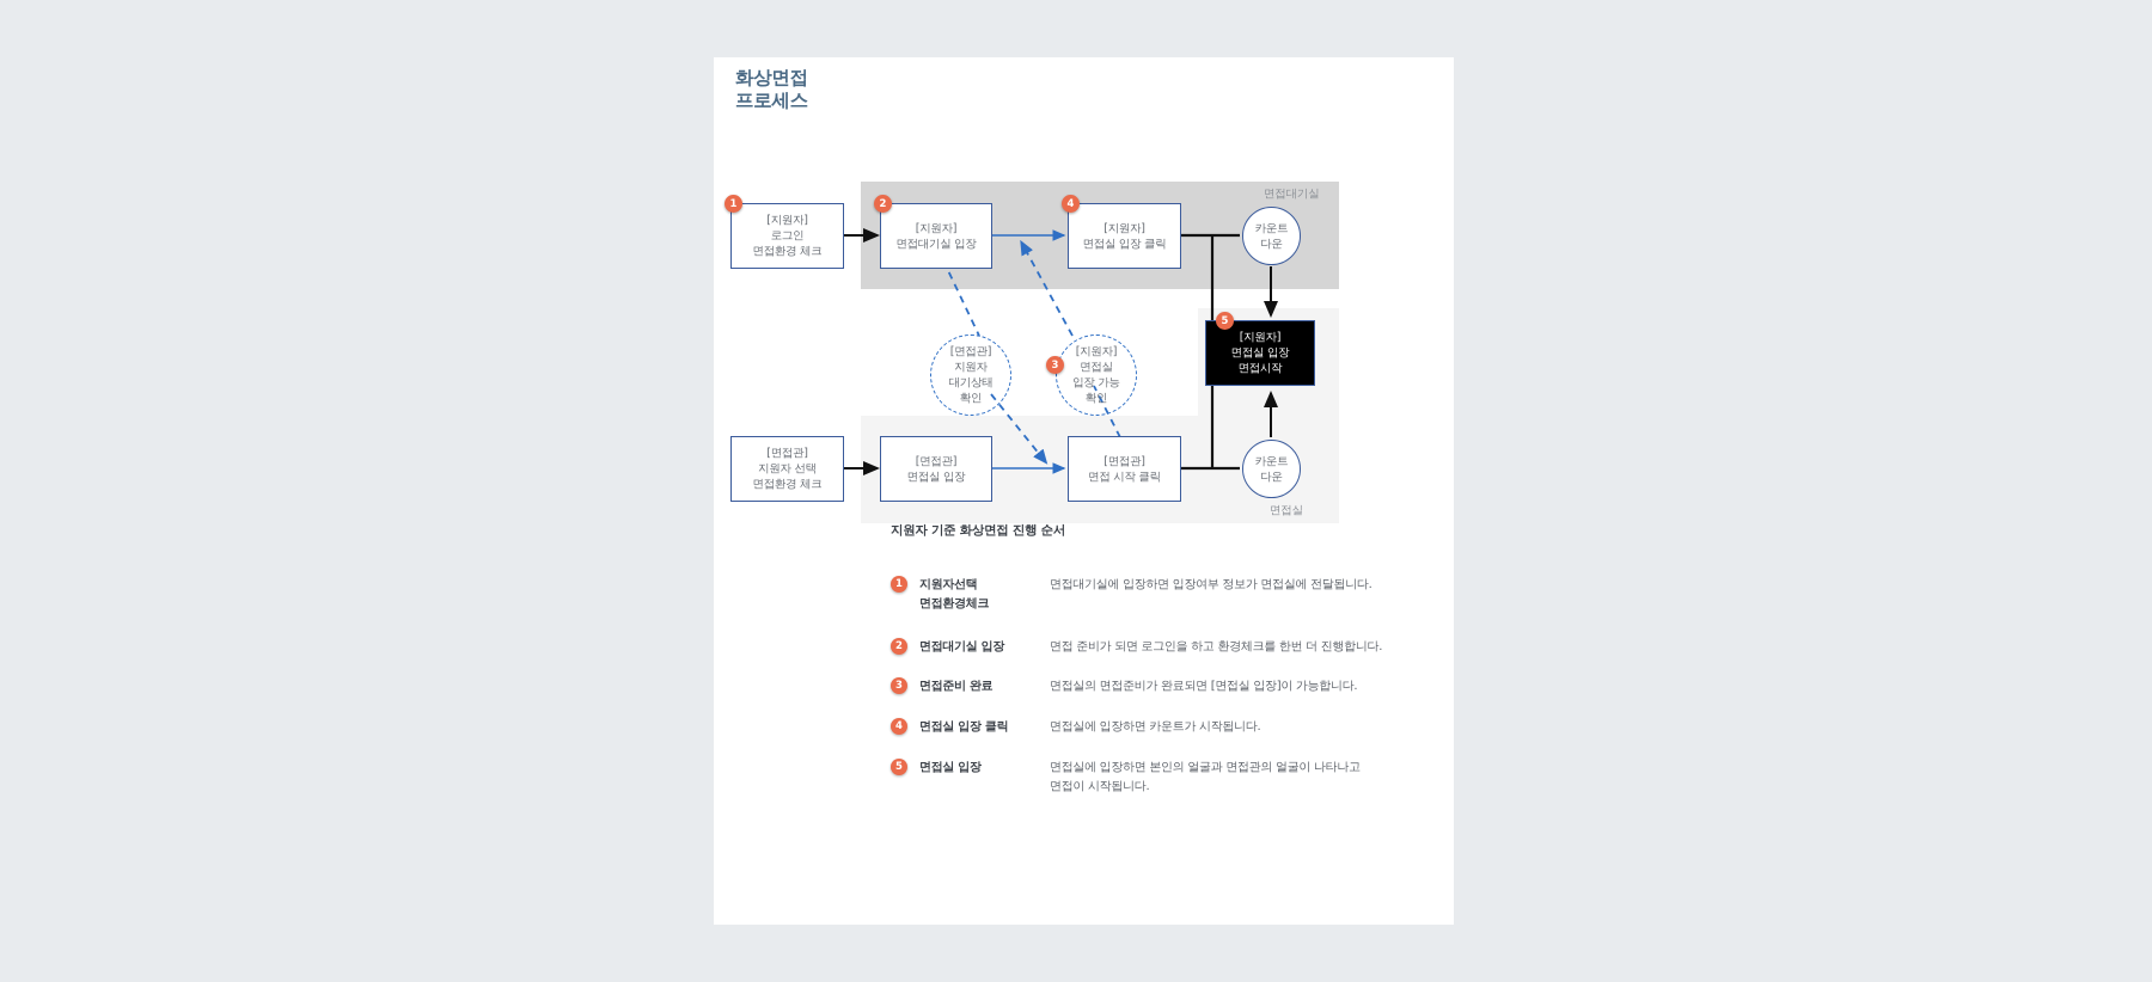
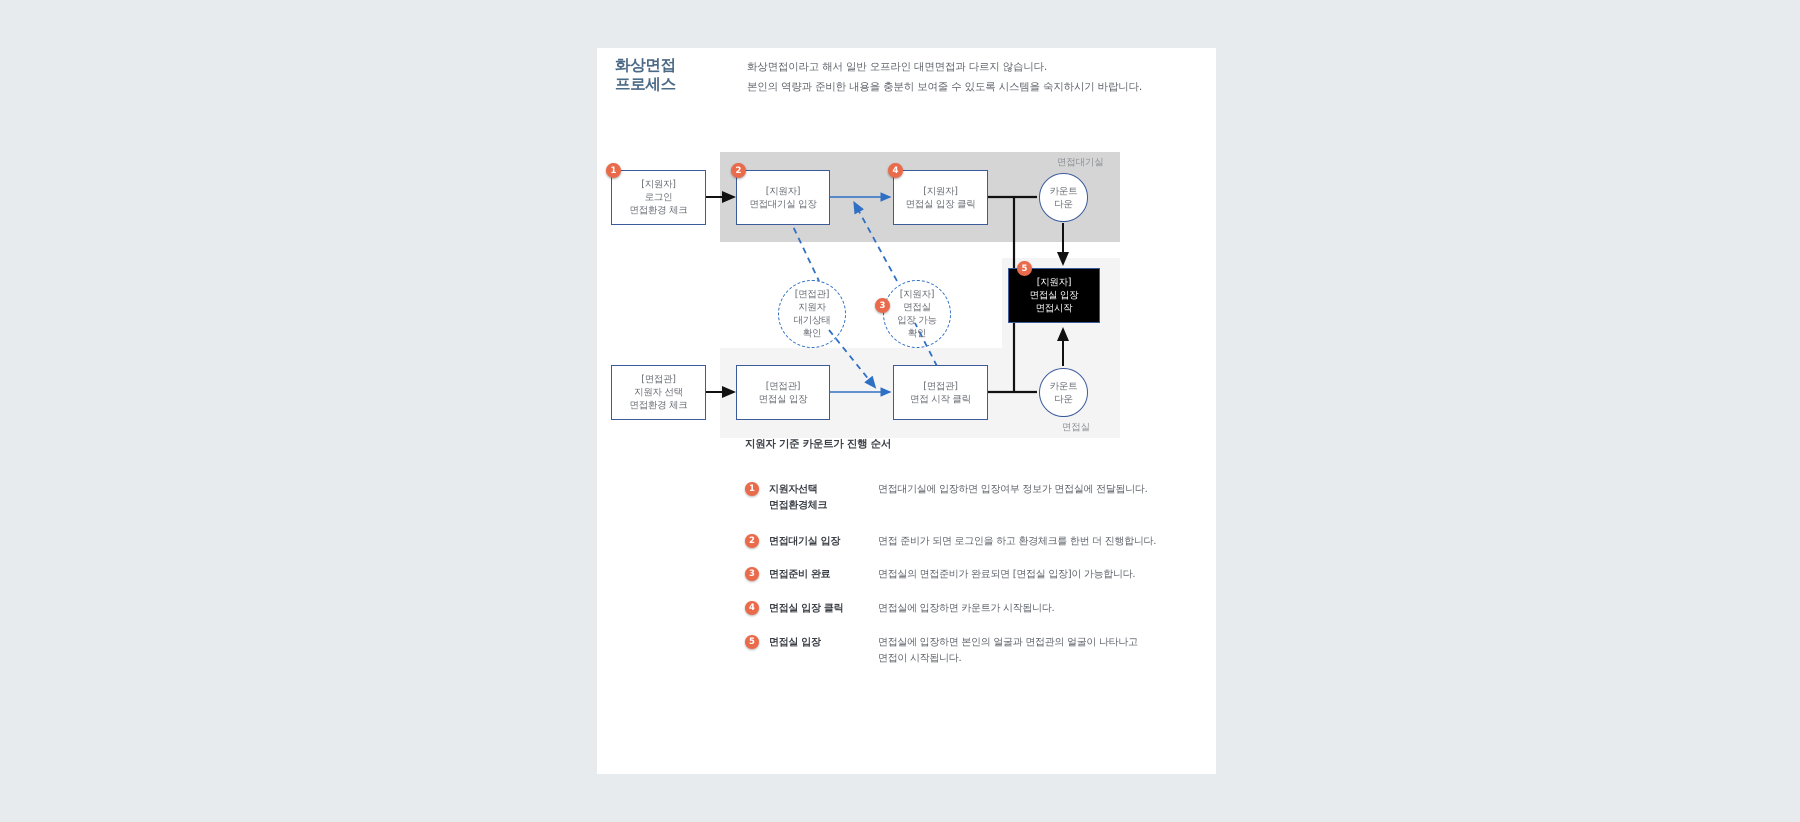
  화상면접
  프로세스
+ 화상면접이라고 해서 일반 오프라인 대면면접과 다르지 않습니다.
+ 본인의 역량과 준비한 내용을 충분히 보여줄 수 있도록 시스템을 숙지하시기 바랍니다.
  면접대기실
  면접실
  [지원자]
  로그인
  면접환경 체크
  1
  [지원자]
  면접대기실 입장
  2
  [지원자]
  면접실 입장 클릭
  4
  카운트
  다운
  [면접관]
  지원자
  대기상태
  확인
  [지원자]
  면접실
  입장 가능
  확인
  3
  [지원자]
  면접실 입장
  면접시작
  5
  [면접관]
  지원자 선택
  면접환경 체크
  [면접관]
  면접실 입장
  [면접관]
  면접 시작 클릭
  카운트
  다운
- 지원자 기준 화상면접 진행 순서
+ 지원자 기준 카운트가 진행 순서
  1
  지원자선택
  면접환경체크
  면접대기실에 입장하면 입장여부 정보가 면접실에 전달됩니다.
  2
  면접대기실 입장
  면접 준비가 되면 로그인을 하고 환경체크를 한번 더 진행합니다.
  3
  면접준비 완료
  면접실의 면접준비가 완료되면 [면접실 입장]이 가능합니다.
  4
  면접실 입장 클릭
  면접실에 입장하면 카운트가 시작됩니다.
  5
  면접실 입장
  면접실에 입장하면 본인의 얼굴과 면접관의 얼굴이 나타나고
  면접이 시작됩니다.
